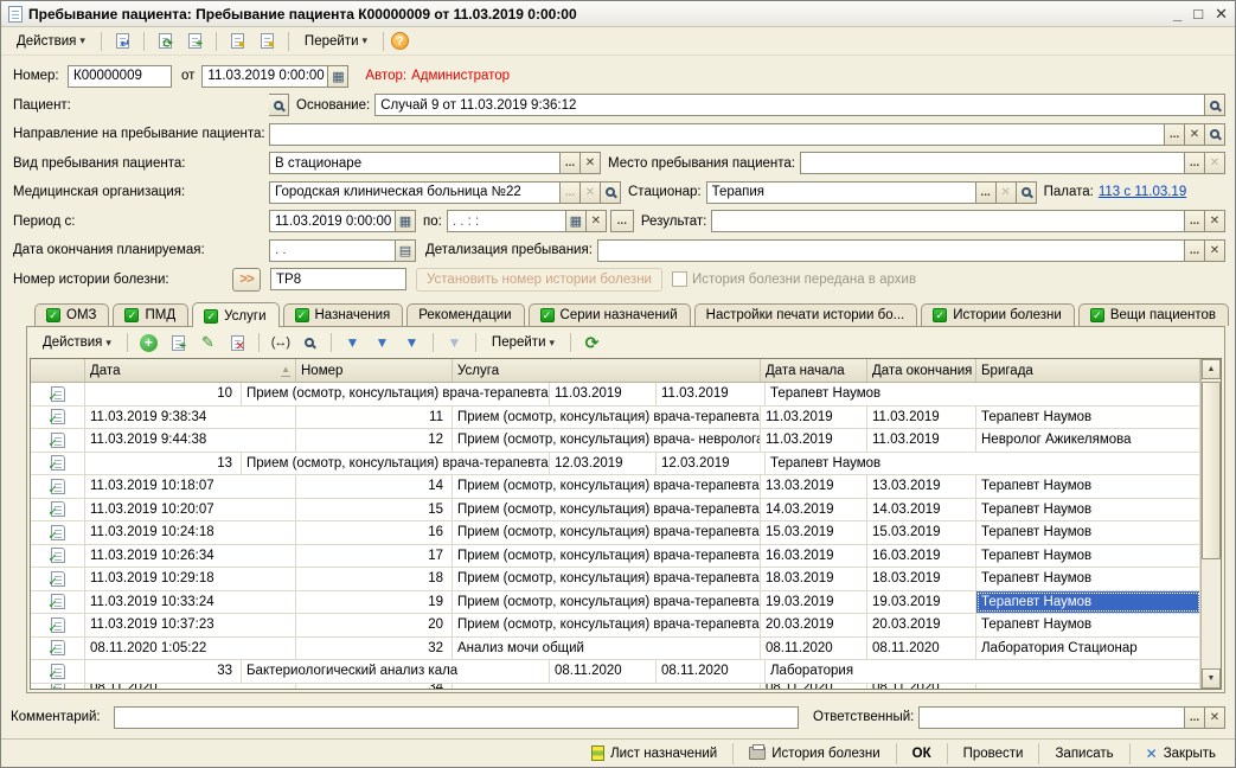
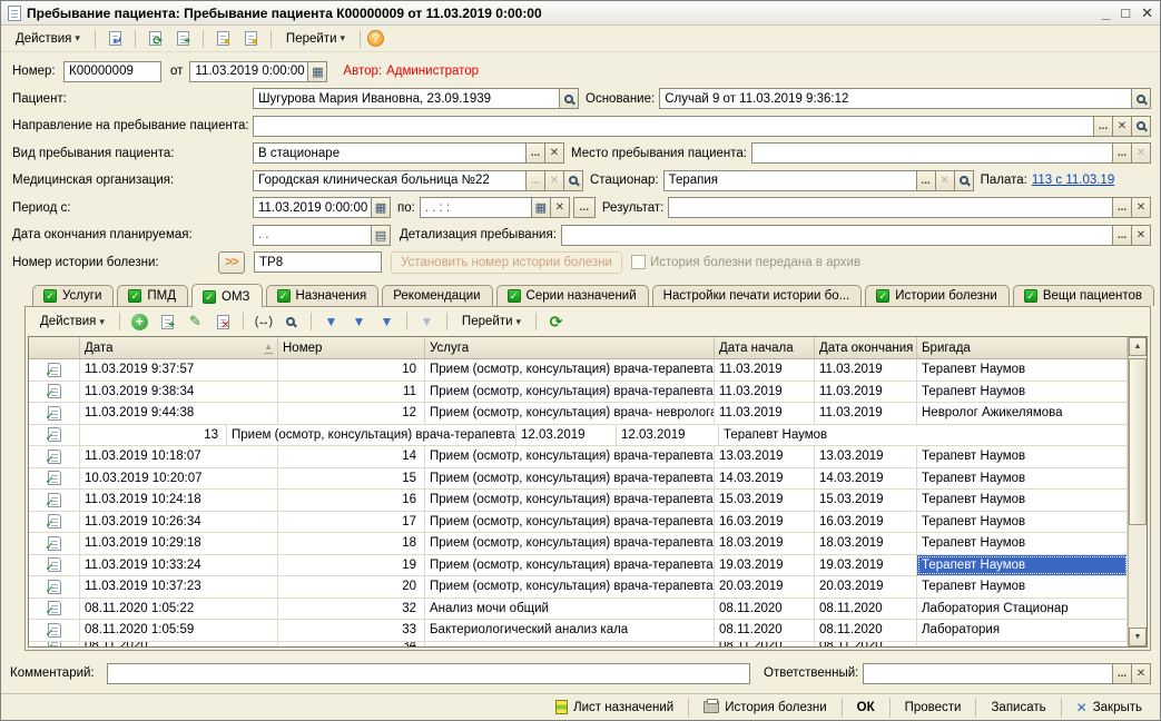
  Пребывание пациента: Пребывание пациента К00000009 от 11.03.2019 0:00:00
  _
  □
  ✕
  Действия
  ▾
  ↵
  ⟳
  +
  ●
  ●
  Перейти
  ▾
  ?
  Номер:
  К00000009
  от
  11.03.2019 0:00:00
  ▦
  Автор:
  Администратор
  Пациент:
+ Шугурова Мария Ивановна, 23.09.1939
  Основание:
  Случай 9 от 11.03.2019 9:36:12
  Направление на пребывание пациента:
  ...
  ✕
  Вид пребывания пациента:
  В стационаре
  ...
  ✕
  Место пребывания пациента:
  ...
  ✕
  Медицинская организация:
  Городская клиническая больница №22
  ...
  ✕
  Стационар:
  Терапия
  ...
  ✕
  Палата:
  113 с 11.03.19
  Период с:
  11.03.2019 0:00:00
  ▦
  по:
  . . : :
  ▦
  ✕
  ...
  Результат:
  ...
  ✕
  Дата окончания планируемая:
  . .
  ▤
  Детализация пребывания:
  ...
  ✕
  Номер истории болезни:
  >>
  ТР8
  Установить номер истории болезни
  История болезни передана в архив
  ✓
- ОМЗ
+ Услуги
  ✓
  ПМД
  ✓
- Услуги
+ ОМЗ
  ✓
  Назначения
  Рекомендации
  ✓
  Серии назначений
  Настройки печати истории бо...
  ✓
  Истории болезни
  ✓
  Вещи пациентов
  Действия
  ▾
  +
  +
  ✎
  ✕
  (↔)
  ▼
  ▼
  ▼
  ▼
  Перейти
  ▾
  ⟳
  Дата
  ▲
  Номер
  Услуга
  Дата начала
  Дата окончания
  Бригада
  ✓
+ 11.03.2019 9:37:57
  10
  Прием (осмотр, консультация) врача-терапевта
  11.03.2019
  11.03.2019
  Терапевт Наумов
  ✓
  11.03.2019 9:38:34
  11
  Прием (осмотр, консультация) врача-терапевта
  11.03.2019
  11.03.2019
  Терапевт Наумов
  ✓
  11.03.2019 9:44:38
  12
  Прием (осмотр, консультация) врача- невролога
  11.03.2019
  11.03.2019
  Невролог Ажикелямова
  ✓
  13
  Прием (осмотр, консультация) врача-терапевта
  12.03.2019
  12.03.2019
  Терапевт Наумов
  ✓
  11.03.2019 10:18:07
  14
  Прием (осмотр, консультация) врача-терапевта
  13.03.2019
  13.03.2019
  Терапевт Наумов
  ✓
- 11.03.2019 10:20:07
+ 10.03.2019 10:20:07
  15
  Прием (осмотр, консультация) врача-терапевта
  14.03.2019
  14.03.2019
  Терапевт Наумов
  ✓
  11.03.2019 10:24:18
  16
  Прием (осмотр, консультация) врача-терапевта
  15.03.2019
  15.03.2019
  Терапевт Наумов
  ✓
  11.03.2019 10:26:34
  17
  Прием (осмотр, консультация) врача-терапевта
  16.03.2019
  16.03.2019
  Терапевт Наумов
  ✓
  11.03.2019 10:29:18
  18
  Прием (осмотр, консультация) врача-терапевта
  18.03.2019
  18.03.2019
  Терапевт Наумов
  ✓
  11.03.2019 10:33:24
  19
  Прием (осмотр, консультация) врача-терапевта
  19.03.2019
  19.03.2019
  Терапевт Наумов
  ✓
  11.03.2019 10:37:23
  20
  Прием (осмотр, консультация) врача-терапевта
  20.03.2019
  20.03.2019
  Терапевт Наумов
  ✓
  08.11.2020 1:05:22
  32
  Анализ мочи общий
  08.11.2020
  08.11.2020
  Лаборатория Стационар
  ✓
+ 08.11.2020 1:05:59
  33
  Бактериологический анализ кала
  08.11.2020
  08.11.2020
  Лаборатория
  08.11.2020
  34
  08.11.2020
  08.11.2020
  Комментарий:
  Ответственный:
  ...
  ✕
  Лист назначений
  История болезни
  ОК
  Провести
  Записать
  ✕
  Закрыть
